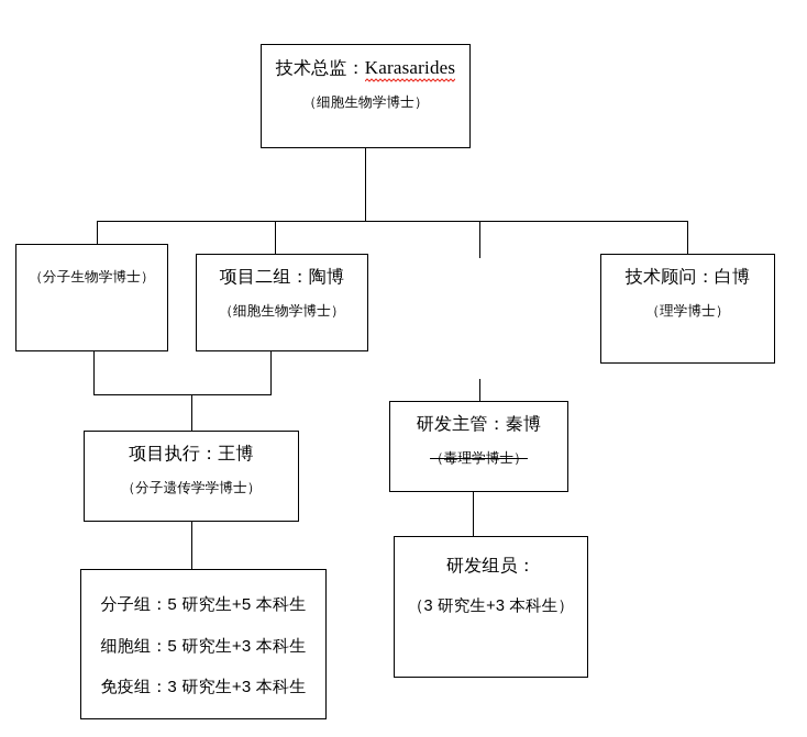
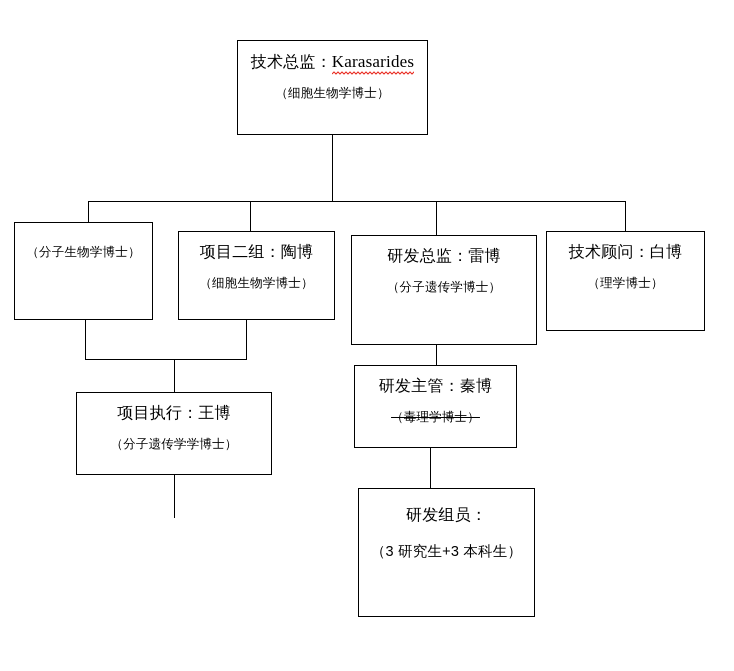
  技术总监：Karasarides
  （细胞生物学博士）
  （分子生物学博士）
  项目二组：陶博
  （细胞生物学博士）
+ 研发总监：雷博
+ （分子遗传学博士）
  技术顾问：白博
  （理学博士）
  项目执行：王博
  （分子遗传学学博士）
  研发主管：秦博
  （毒理学博士）
- 分子组：5 研究生+5 本科生
- 细胞组：5 研究生+3 本科生
- 免疫组：3 研究生+3 本科生
  研发组员：
  （3 研究生+3 本科生）
